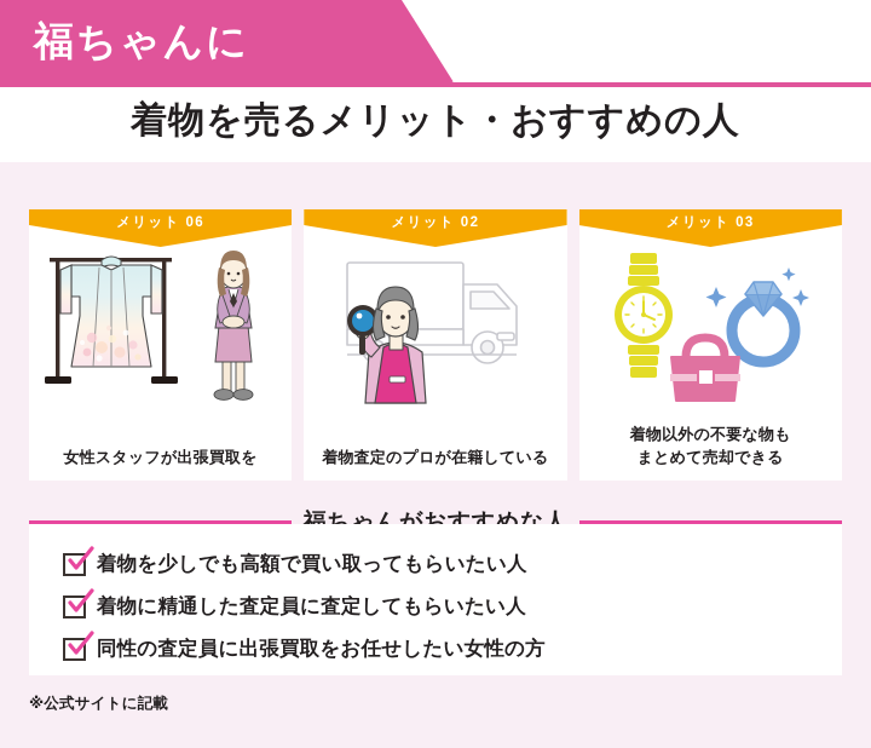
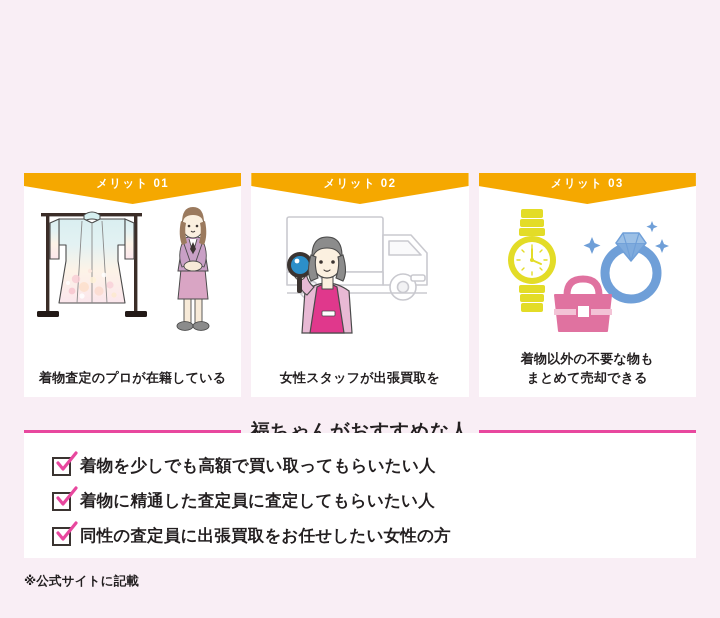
- 福ちゃんに
- 着物を売るメリット・おすすめの人
- メリット 06
+ メリット 01
- 女性スタッフが出張買取を
+ 着物査定のプロが在籍している
  メリット 02
- 着物査定のプロが在籍している
+ 女性スタッフが出張買取を
  メリット 03
  着物以外の不要な物も
  まとめて売却できる
  福ちゃんがおすすめな人
  着物を少しでも高額で買い取ってもらいたい人
  着物に精通した査定員に査定してもらいたい人
  同性の査定員に出張買取をお任せしたい女性の方
  ※公式サイトに記載
